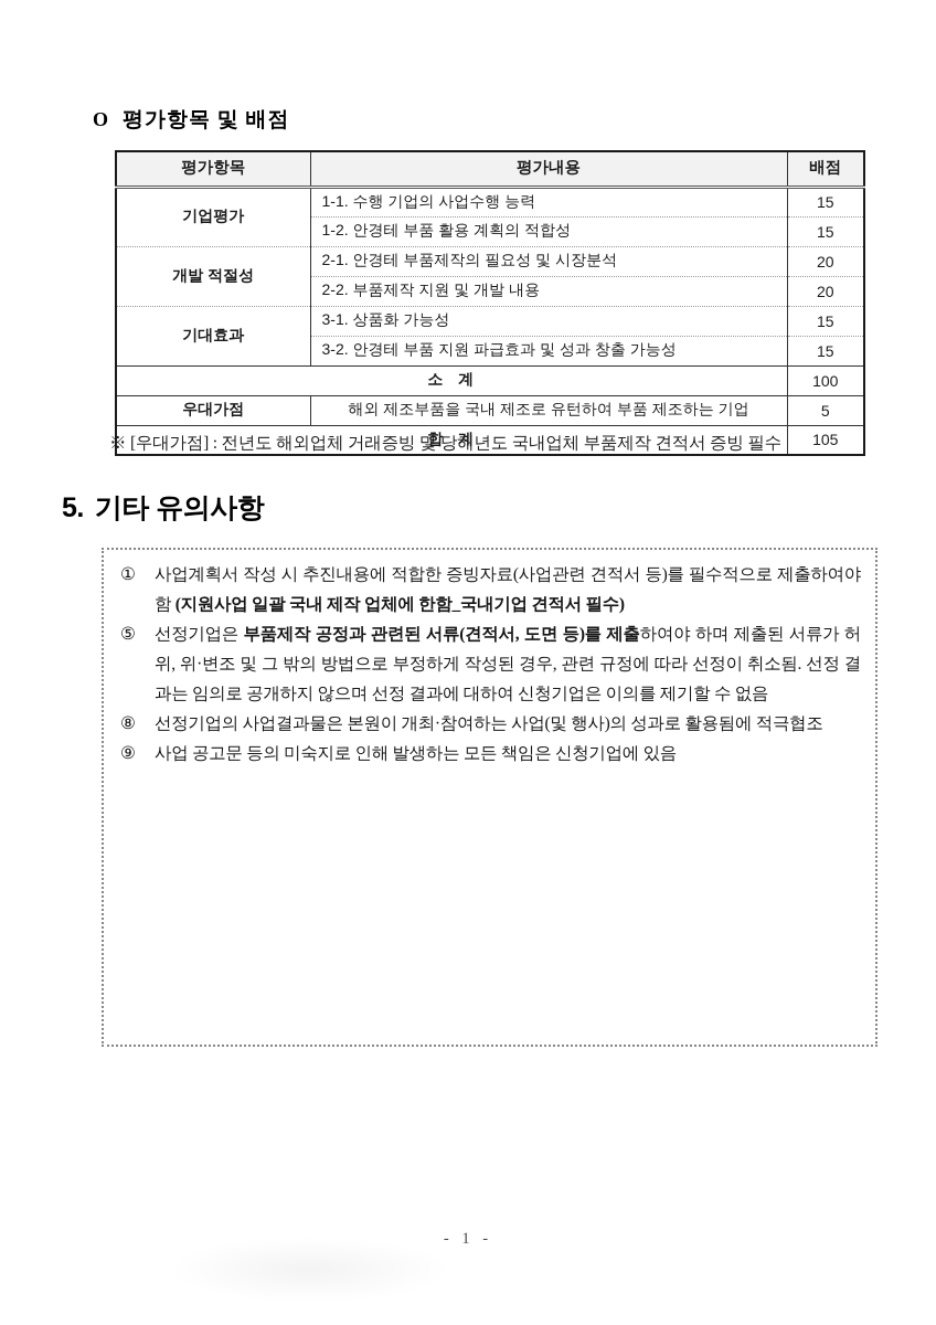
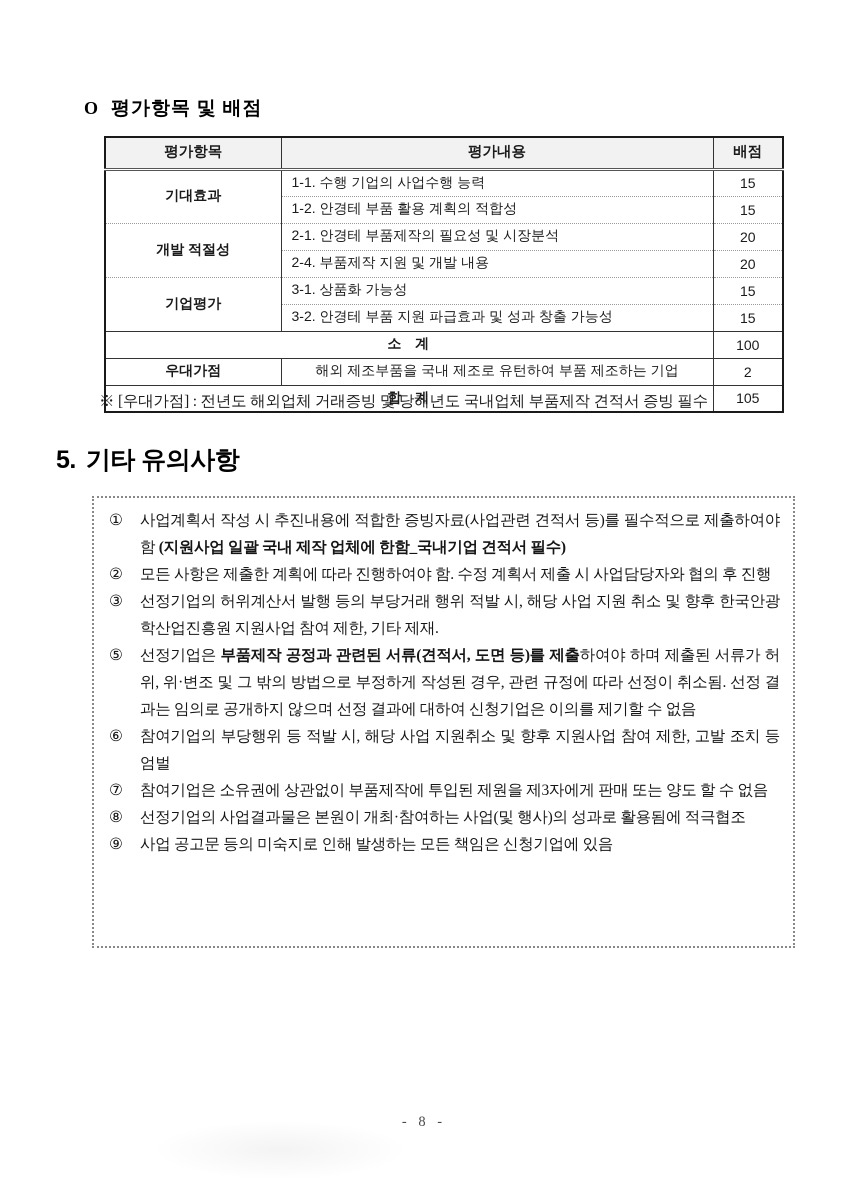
  O 평가항목 및 배점
  평가항목	평가내용	배점
- 기업평가	1-1. 수행 기업의 사업수행 능력	15
+ 기대효과	1-1. 수행 기업의 사업수행 능력	15
  1-2. 안경테 부품 활용 계획의 적합성	15
  개발 적절성	2-1. 안경테 부품제작의 필요성 및 시장분석	20
- 2-2. 부품제작 지원 및 개발 내용	20
+ 2-4. 부품제작 지원 및 개발 내용	20
- 기대효과	3-1. 상품화 가능성	15
+ 기업평가	3-1. 상품화 가능성	15
  3-2. 안경테 부품 지원 파급효과 및 성과 창출 가능성	15
  소 계	100
- 우대가점	해외 제조부품을 국내 제조로 유턴하여 부품 제조하는 기업	5
+ 우대가점	해외 제조부품을 국내 제조로 유턴하여 부품 제조하는 기업	2
  합 계	105
  ※ [우대가점] : 전년도 해외업체 거래증빙 및 당해년도 국내업체 부품제작 견적서 증빙 필수
  5. 기타 유의사항
  ①
  사업계획서 작성 시 추진내용에 적합한 증빙자료(사업관련 견적서 등)를 필수적으로 제출하여야 함 (지원사업 일괄 국내 제작 업체에 한함_국내기업 견적서 필수)
+ ②
+ 모든 사항은 제출한 계획에 따라 진행하여야 함. 수정 계획서 제출 시 사업담당자와 협의 후 진행
+ ③
+ 선정기업의 허위계산서 발행 등의 부당거래 행위 적발 시, 해당 사업 지원 취소 및 향후 한국안광학산업진흥원 지원사업 참여 제한, 기타 제재.
  ⑤
  선정기업은 부품제작 공정과 관련된 서류(견적서, 도면 등)를 제출하여야 하며 제출된 서류가 허위, 위·변조 및 그 밖의 방법으로 부정하게 작성된 경우, 관련 규정에 따라 선정이 취소됨. 선정 결과는 임의로 공개하지 않으며 선정 결과에 대하여 신청기업은 이의를 제기할 수 없음
+ ⑥
+ 참여기업의 부당행위 등 적발 시, 해당 사업 지원취소 및 향후 지원사업 참여 제한, 고발 조치 등 엄벌
+ ⑦
+ 참여기업은 소유권에 상관없이 부품제작에 투입된 제원을 제3자에게 판매 또는 양도 할 수 없음
  ⑧
  선정기업의 사업결과물은 본원이 개최·참여하는 사업(및 행사)의 성과로 활용됨에 적극협조
  ⑨
  사업 공고문 등의 미숙지로 인해 발생하는 모든 책임은 신청기업에 있음
- - 1 -
+ - 8 -
